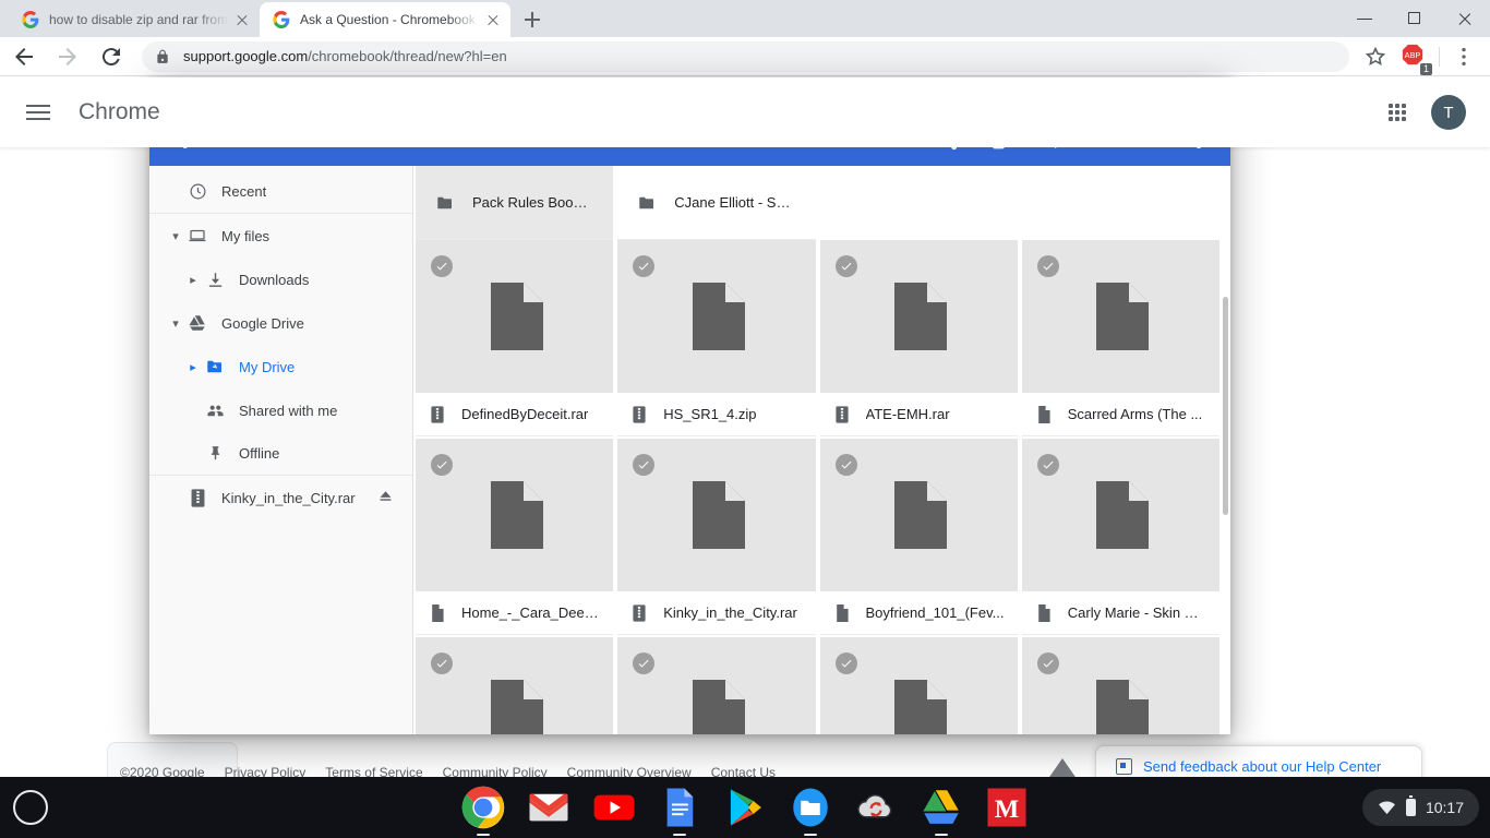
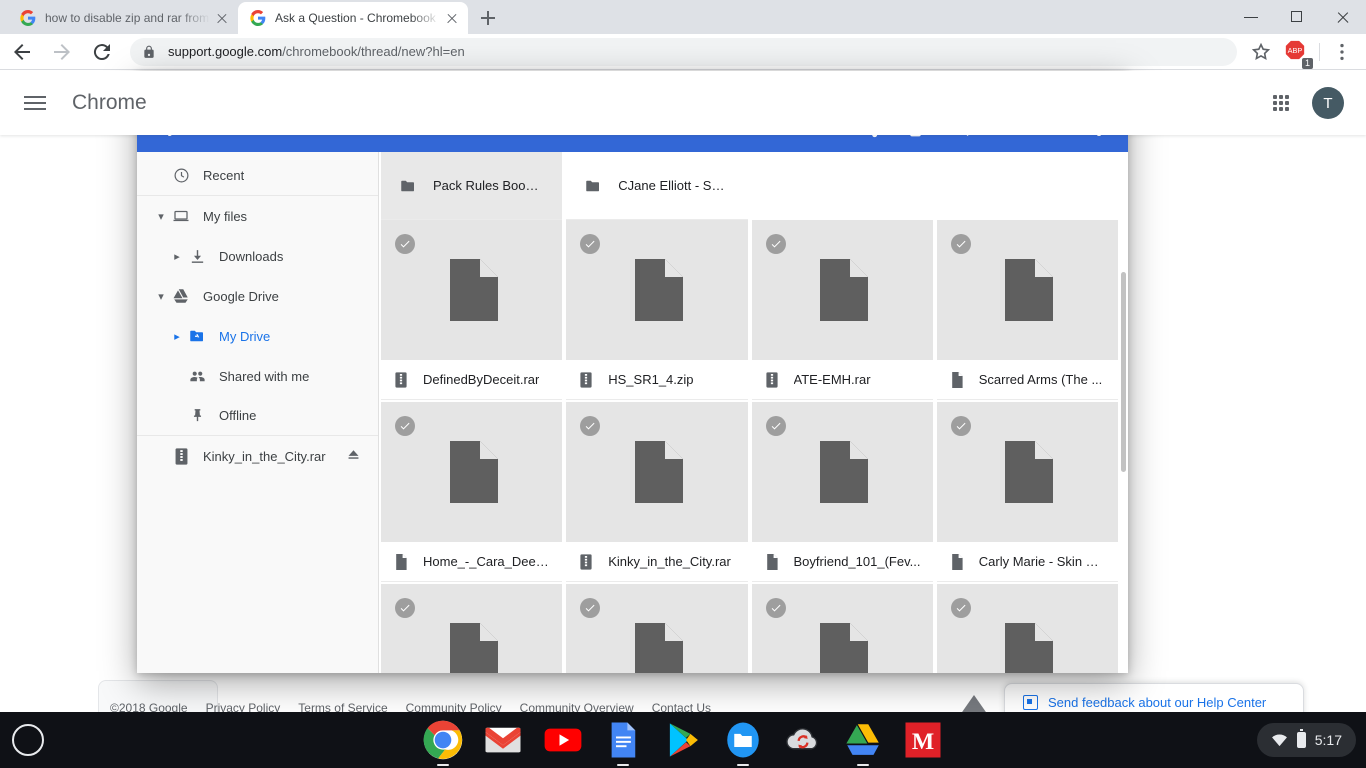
  Chrome
  T
  Send feedback about our Help Center
- ©2020 Google
+ ©2018 Google
  Privacy Policy
  Terms of Service
  Community Policy
  Community Overview
  Contact Us
  how to disable zip and rar from
  Ask a Question - Chromebook
  support.google.com/chromebook/thread/new?hl=en
  ABP
  1
  Recent
  ▾
  My files
  ▸
  Downloads
  ▾
  Google Drive
  ▸
  My Drive
  Shared with me
  Offline
  Kinky_in_the_City.rar
  Pack Rules Book 1
  CJane Elliott - Serp
  DefinedByDeceit.rar
  HS_SR1_4.zip
  ATE-EMH.rar
  Scarred Arms (The ...
  Home_-_Cara_Dee (..
  Kinky_in_the_City.rar
  Boyfriend_101_(Fev...
  Carly Marie - Skin De.
  M
- 10:17
+ 5:17
